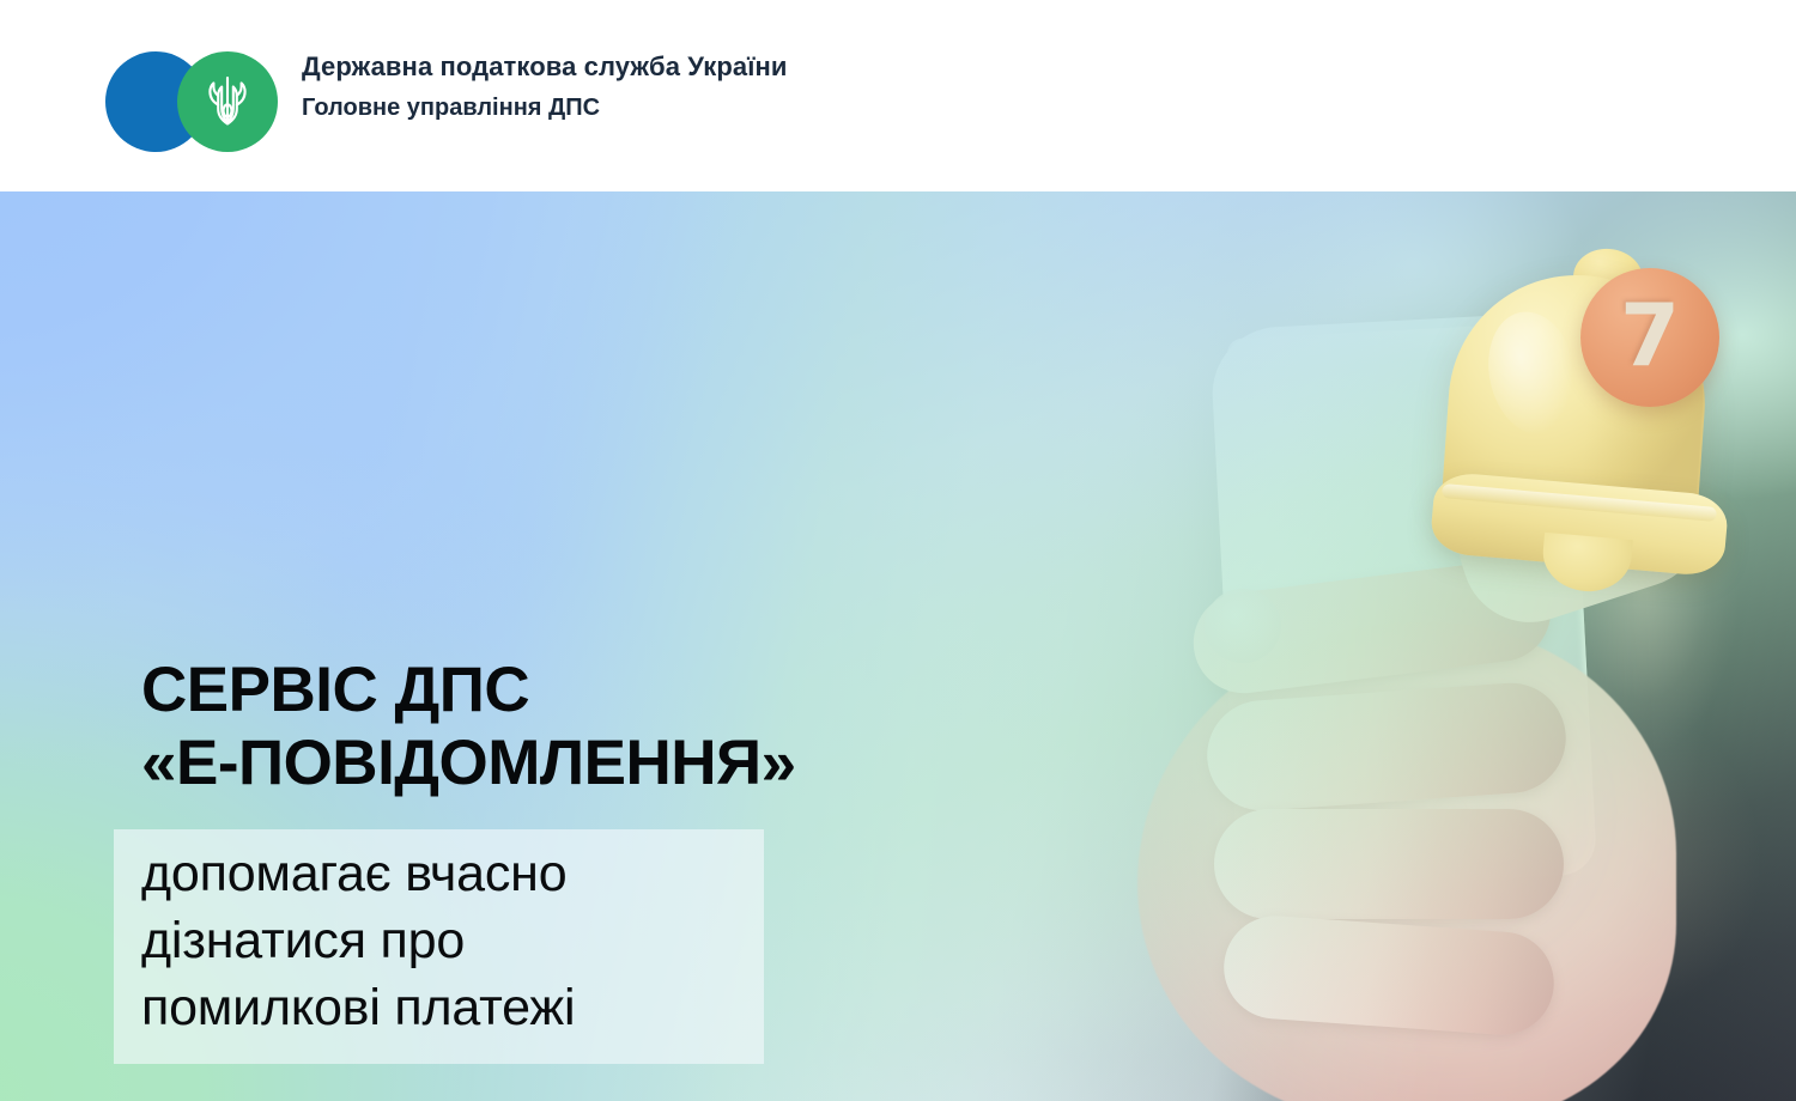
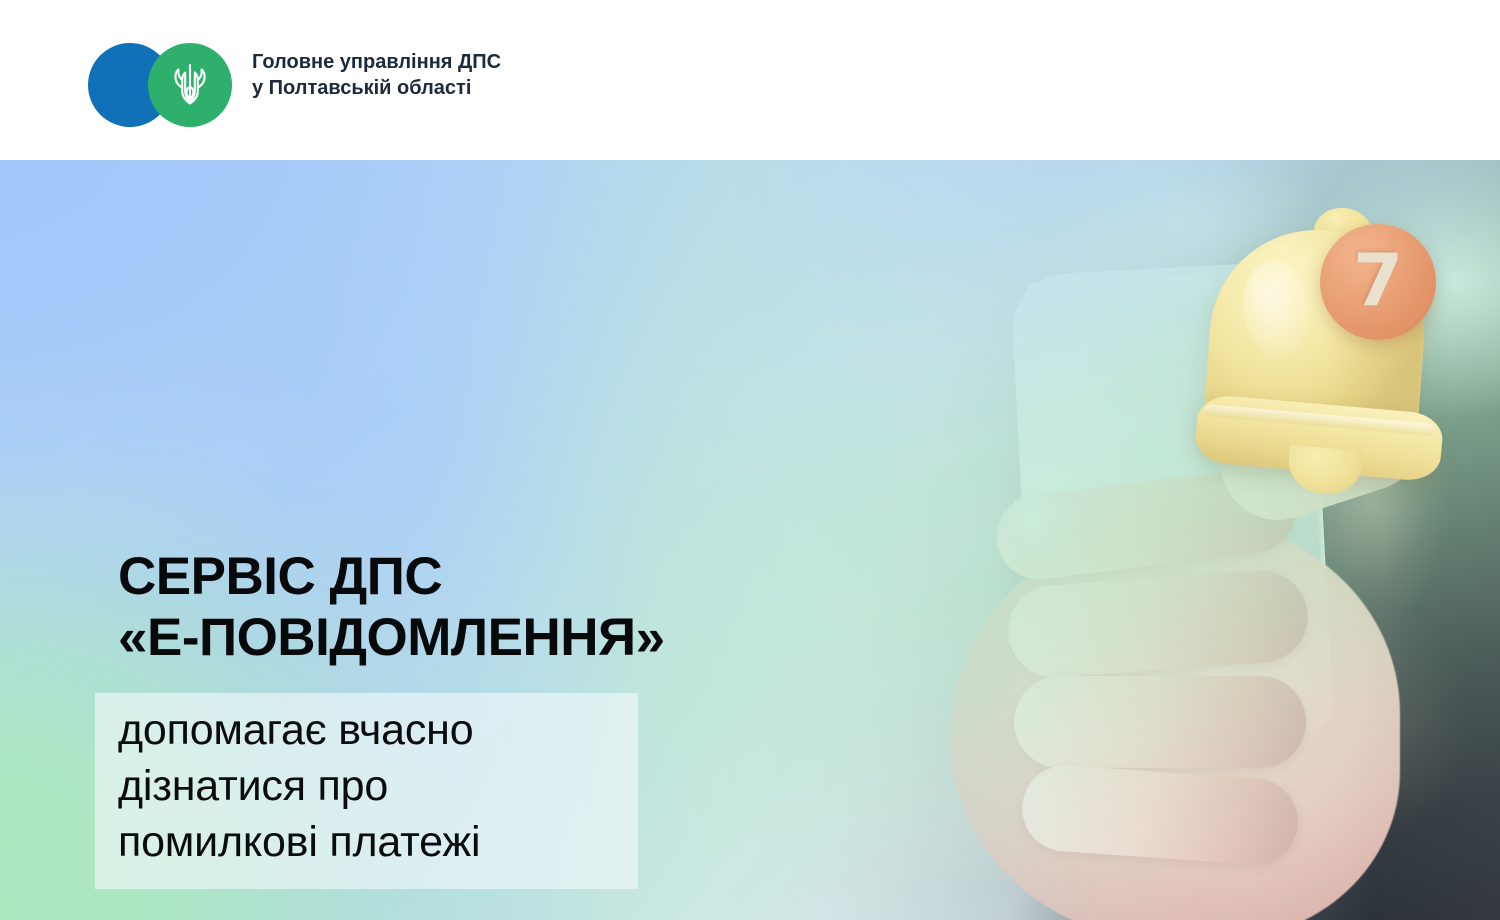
- Державна податкова служба України
  Головне управління ДПС
+ у Полтавській області
  7
  СЕРВІС ДПС
  «Е-ПОВІДОМЛЕННЯ»
  допомагає вчасно
  дізнатися про
  помилкові платежі
